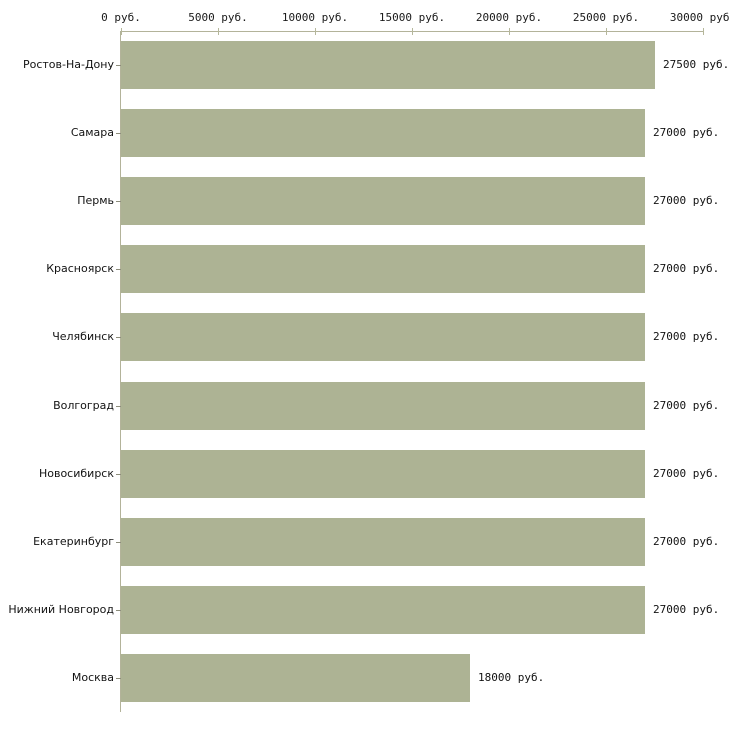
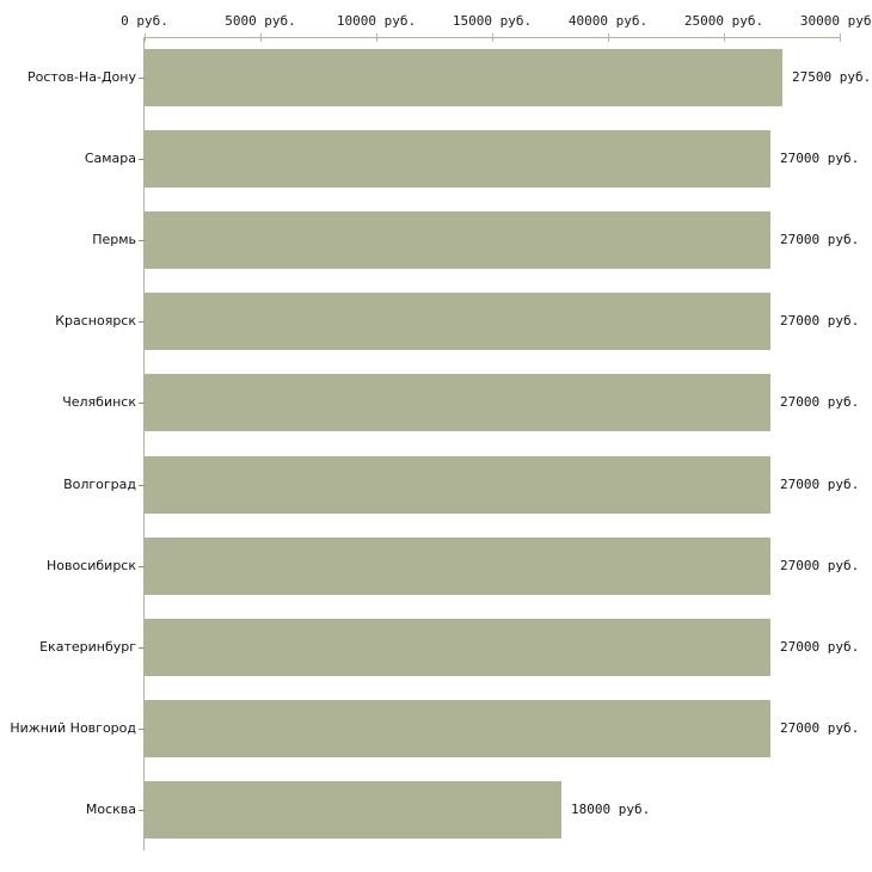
  0 руб.
  5000 руб.
  10000 руб.
  15000 руб.
- 20000 руб.
+ 40000 руб.
  25000 руб.
  30000 руб
  Ростов-На-Дону
  27500 руб.
  Самара
  27000 руб.
  Пермь
  27000 руб.
  Красноярск
  27000 руб.
  Челябинск
  27000 руб.
  Волгоград
  27000 руб.
  Новосибирск
  27000 руб.
  Екатеринбург
  27000 руб.
  Нижний Новгород
  27000 руб.
  Москва
  18000 руб.
